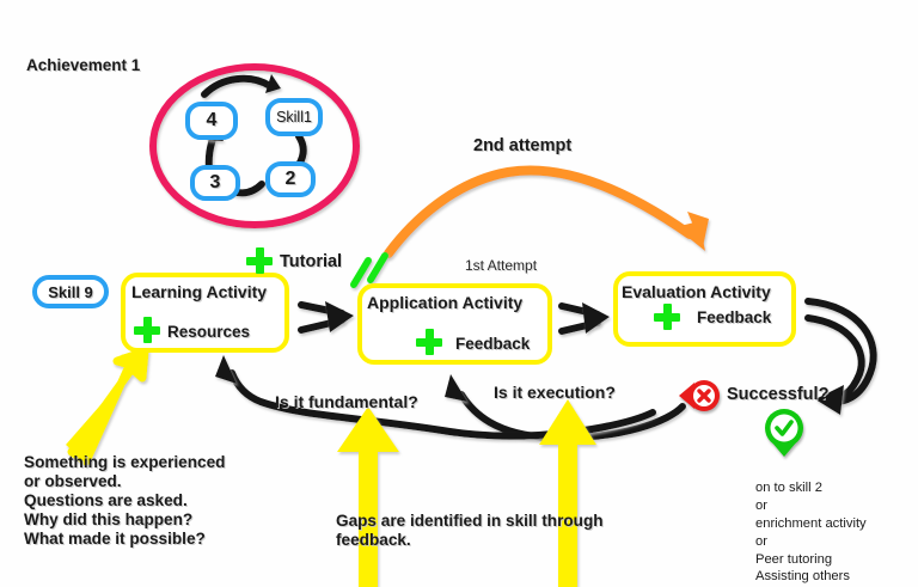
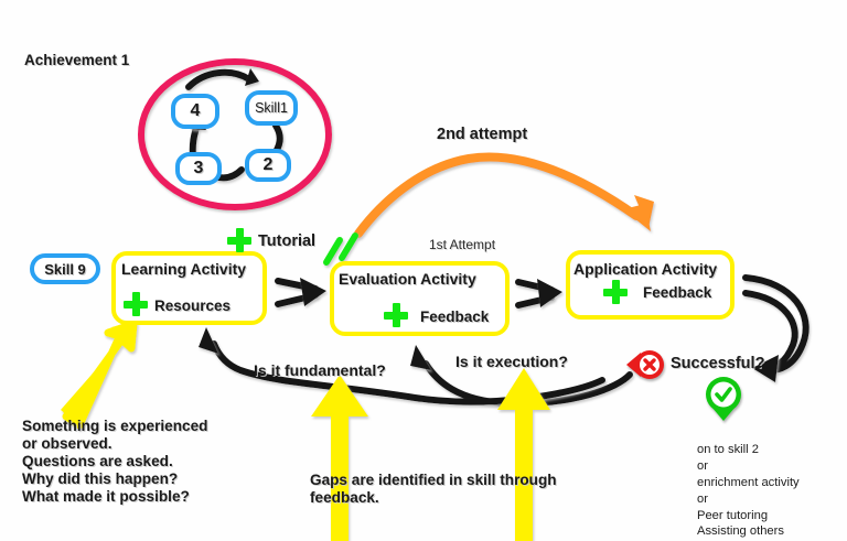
  Achievement 1
  4
  Skill1
  3
  2
  Skill 9
  Learning Activity
  Resources
- Application Activity
+ Evaluation Activity
  Feedback
- Evaluation Activity
+ Application Activity
  Feedback
  Tutorial
  2nd attempt
  1st Attempt
  Is it fundamental?
  Is it execution?
  Successful?
  Something is experienced
  or observed.
  Questions are asked.
  Why did this happen?
  What made it possible?
  Gaps are identified in skill through
  feedback.
  on to skill 2
  or
  enrichment activity
  or
  Peer tutoring
  Assisting others
